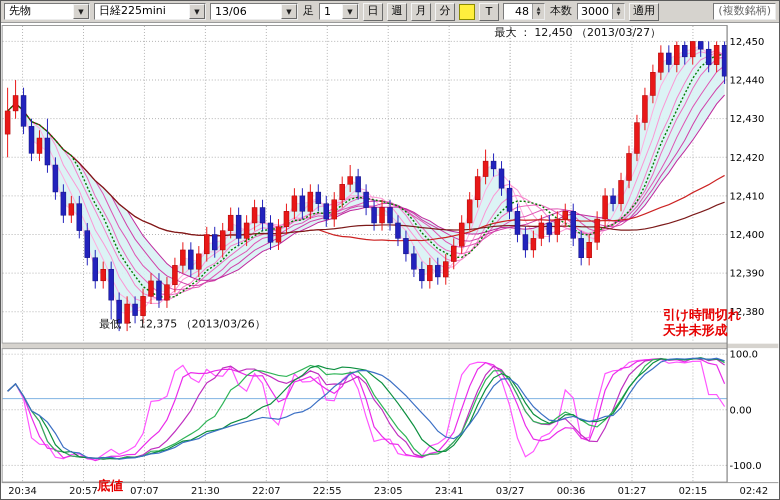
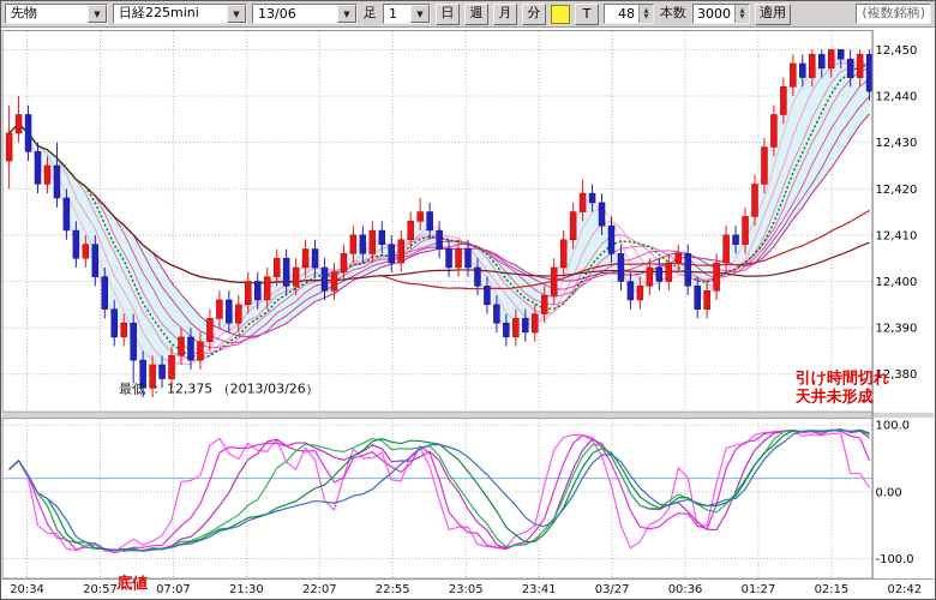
  先物
  ▼
  日経225mini
  ▼
  13/06
  ▼
  足
  1
  ▼
  日
  週
  月
  分
  T
  48
  本数
  3000
  適用
  (複数銘柄)
  12,450
  12,440
  12,430
  12,420
  12,410
  12,400
  12,390
  12,380
  20:34
  20:57
  07:07
  21:30
  22:07
  22:55
  23:05
  23:41
  03/27
  00:36
  01:27
  02:15
  02:42
  100.0
  0.00
  -100.0
- 最大 ： 12,450 （2013/03/27）
  最低 ： 12,375 （2013/03/26）
  引け時間切れ
  天井未形成
  底値
